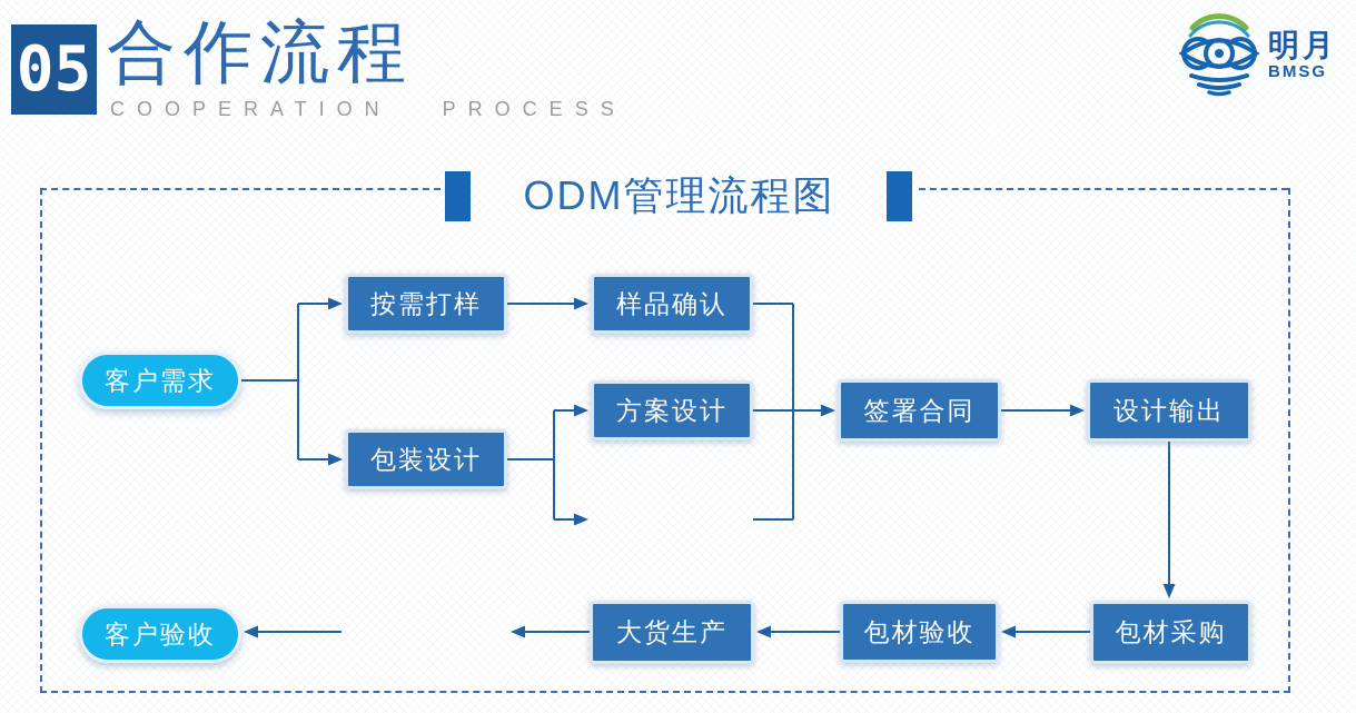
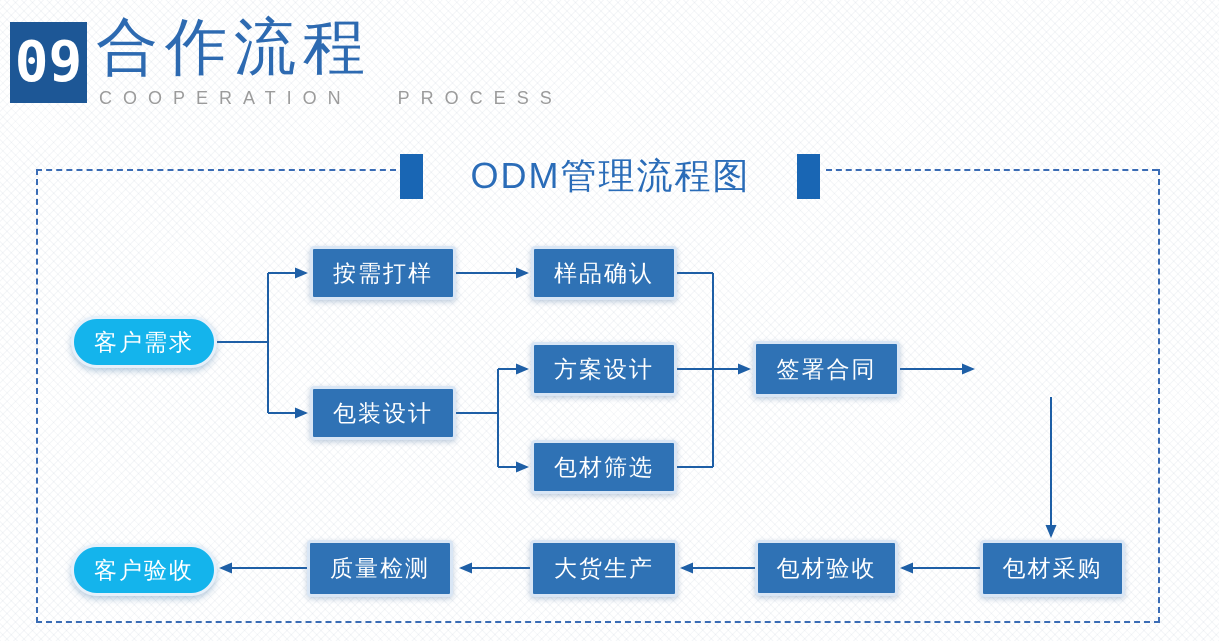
- 05
+ 09
  合作流程
  COOPERATION PROCESS
- 明月
- BMSG
  ODM管理流程图
  客户需求
  按需打样
  样品确认
  包装设计
  方案设计
+ 包材筛选
  签署合同
- 设计输出
  包材采购
  包材验收
  大货生产
+ 质量检测
  客户验收
